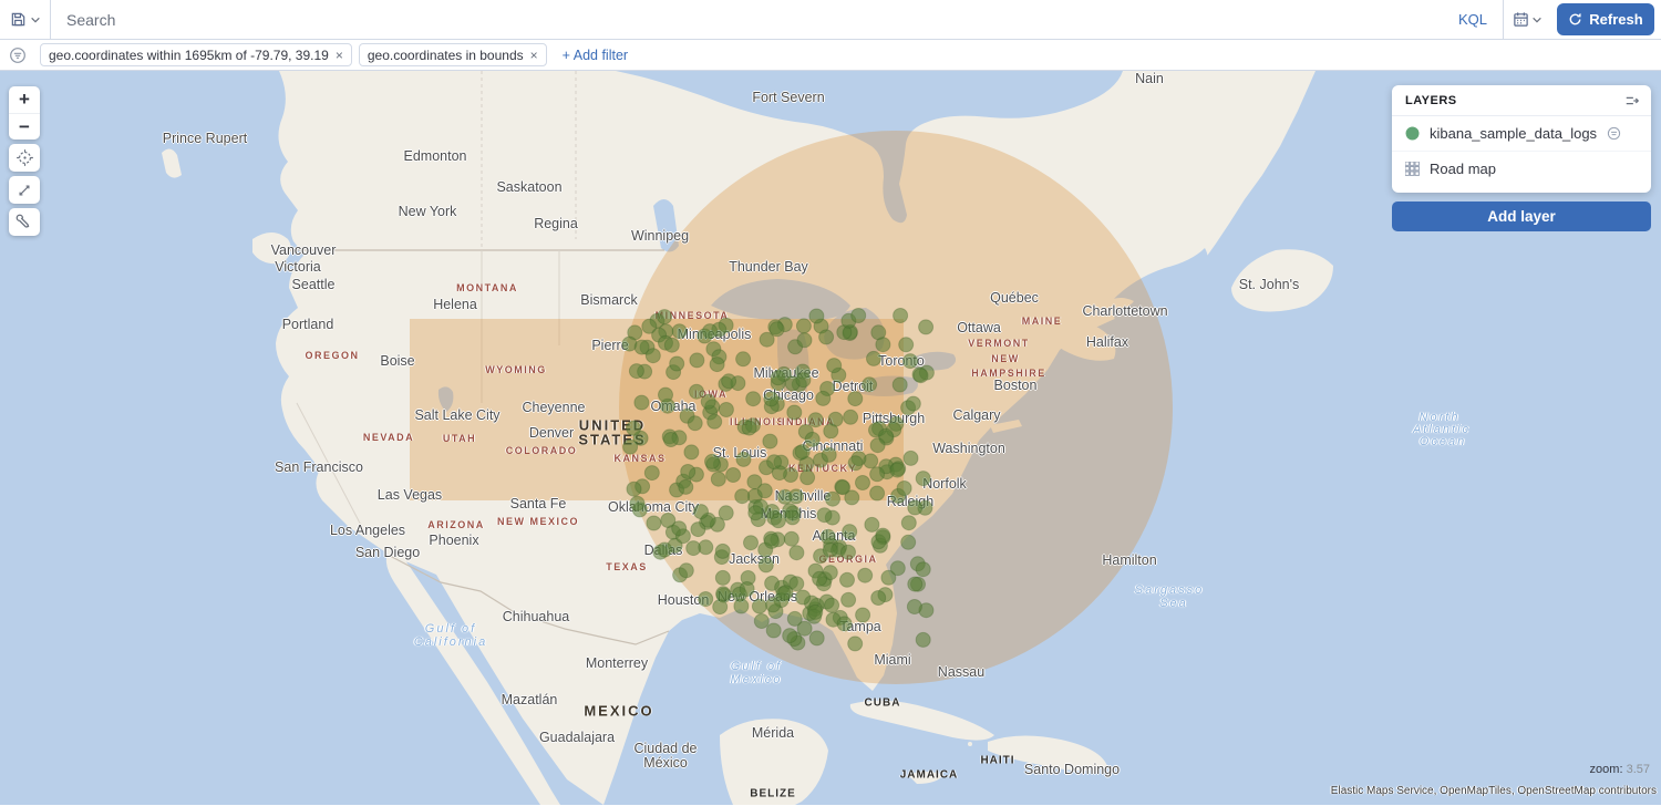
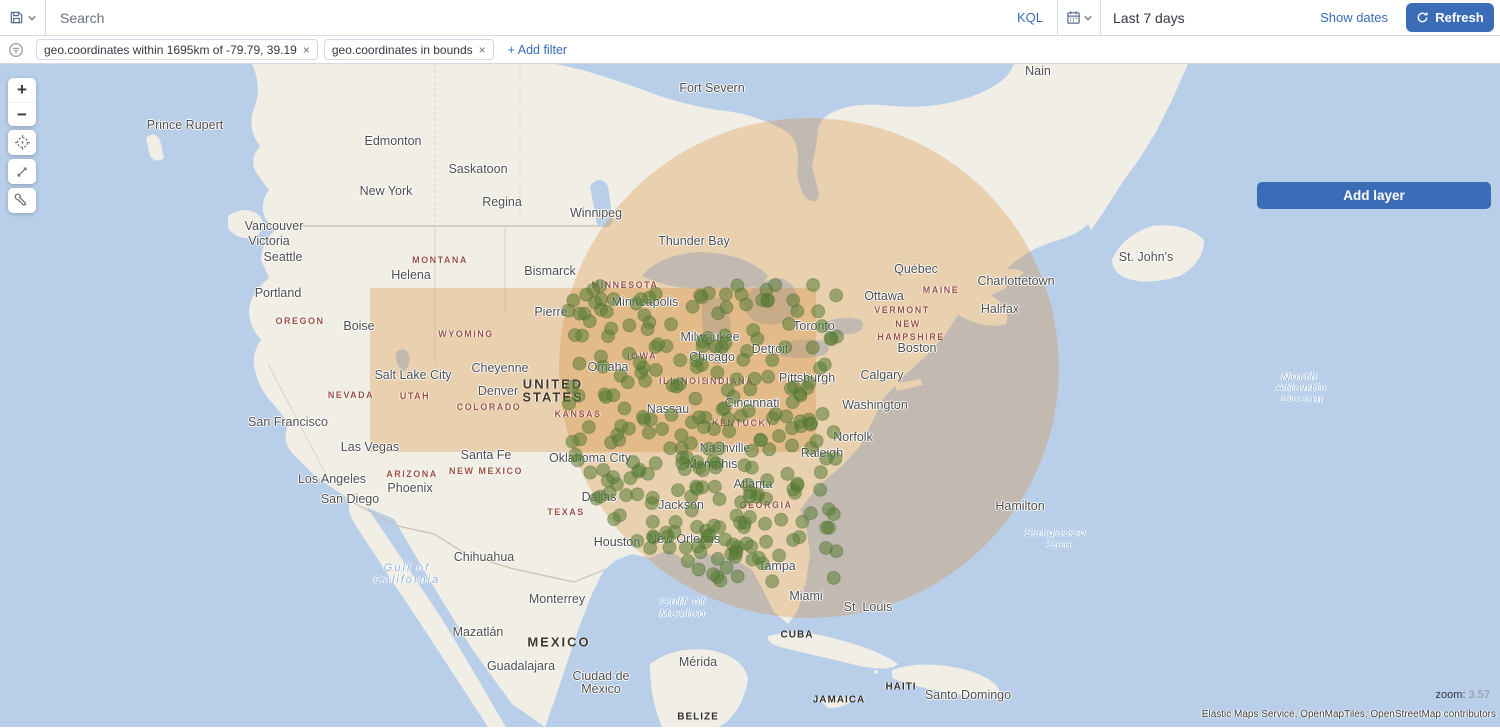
  Search
  KQL
+ Last 7 days
+ Show dates
  Refresh
  geo.coordinates within 1695km of -79.79, 39.19
  ×
  geo.coordinates in bounds
  ×
  + Add filter
  Nain
  Fort Severn
  Prince Rupert
  Edmonton
  Saskatoon
  New York
  Regina
  Winnipeg
  Vancouver
  Victoria
  Thunder Bay
  Seattle
  St. John's
  MONTANA
  Québec
  Bismarck
  Helena
  Charlottetown
  MINNESOTA
  MAINE
  Portland
  Ottawa
  Minneapolis
  Halifax
  VERMONT
  Pierre
  OREGON
  NEW
  Boise
  Toronto
  WYOMING
  HAMPSHIRE
  Milwaukee
  Boston
  Detroit
  IOWA
  Chicago
  Omaha
  Cheyenne
  Calgary
  Salt Lake City
  Pittsburgh
  ILLINOIS
  INDIANA
  UNITED
  Denver
  NEVADA
  UTAH
  STATES
  Cincinnati
  Washington
  COLORADO
- St. Louis
+ Nassau
  KANSAS
  San Francisco
  KENTUCKY
  Norfolk
  Las Vegas
  Nashville
  Raleigh
  Santa Fe
  Oklahoma City
  Memphis
  NEW MEXICO
  ARIZONA
  Los Angeles
  Atlanta
  Phoenix
  Dallas
  San Diego
  GEORGIA
  Jackson
  Hamilton
  TEXAS
  North
  Atlantic
  Ocean
  Sargasso
  New Orleans
  Houston
  Sea
  Chihuahua
  Tampa
  Gulf of
  California
  Miami
  Monterrey
  Gulf of
- Nassau
+ St. Louis
  Mexico
  Mazatlán
  CUBA
  MEXICO
  Mérida
  Guadalajara
  Ciudad de
  México
  HAITI
  Santo Domingo
  JAMAICA
  BELIZE
  +
  −
- LAYERS
- kibana_sample_data_logs
- Road map
  Add layer
  zoom: 3.57
  Elastic Maps Service, OpenMapTiles, OpenStreetMap contributors
